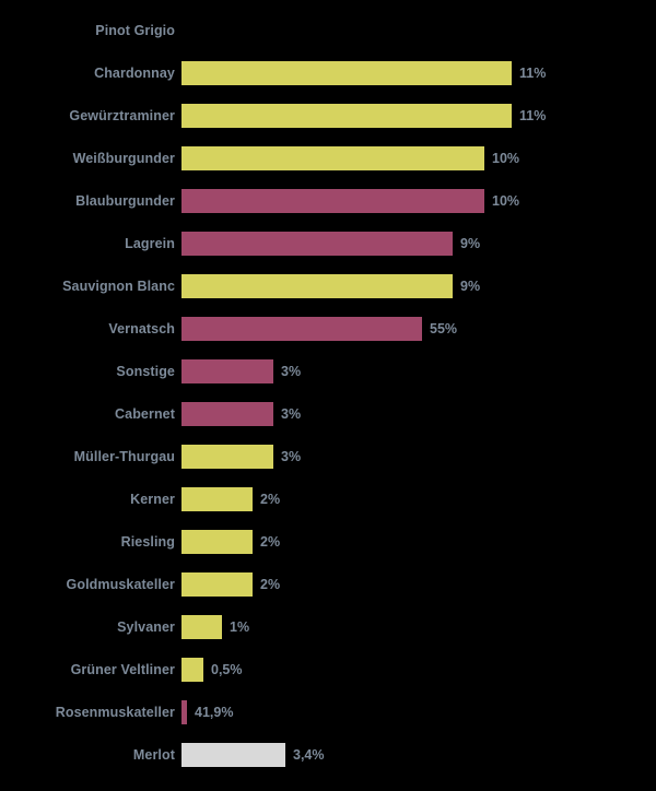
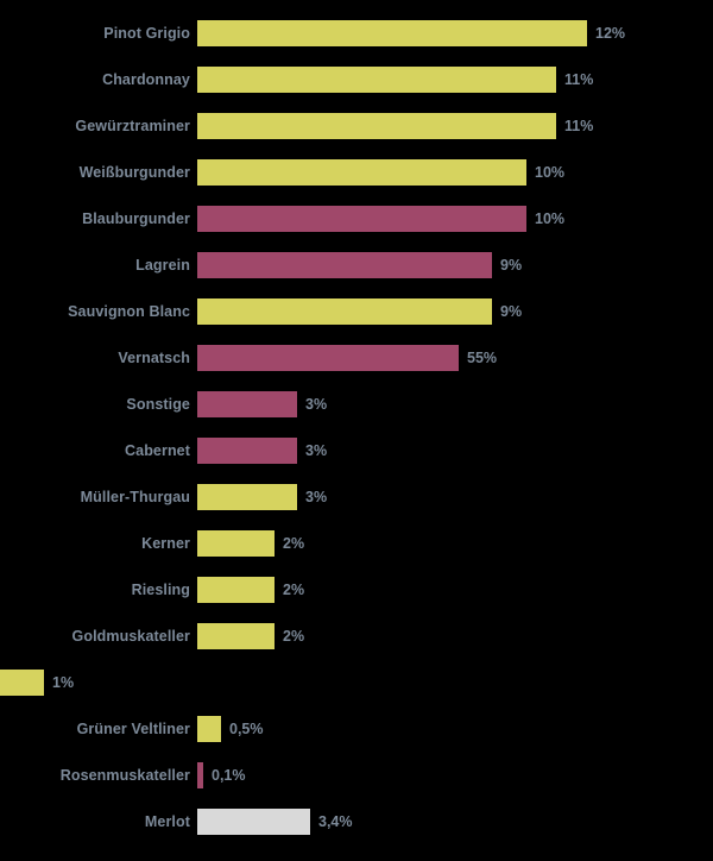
  Pinot Grigio
+ 12%
  Chardonnay
  11%
  Gewürztraminer
  11%
  Weißburgunder
  10%
  Blauburgunder
  10%
  Lagrein
  9%
  Sauvignon Blanc
  9%
  Vernatsch
  55%
  Sonstige
  3%
  Cabernet
  3%
  Müller-Thurgau
  3%
  Kerner
  2%
  Riesling
  2%
  Goldmuskateller
  2%
- Sylvaner
  1%
  Grüner Veltliner
  0,5%
  Rosenmuskateller
- 41,9%
+ 0,1%
  Merlot
  3,4%
